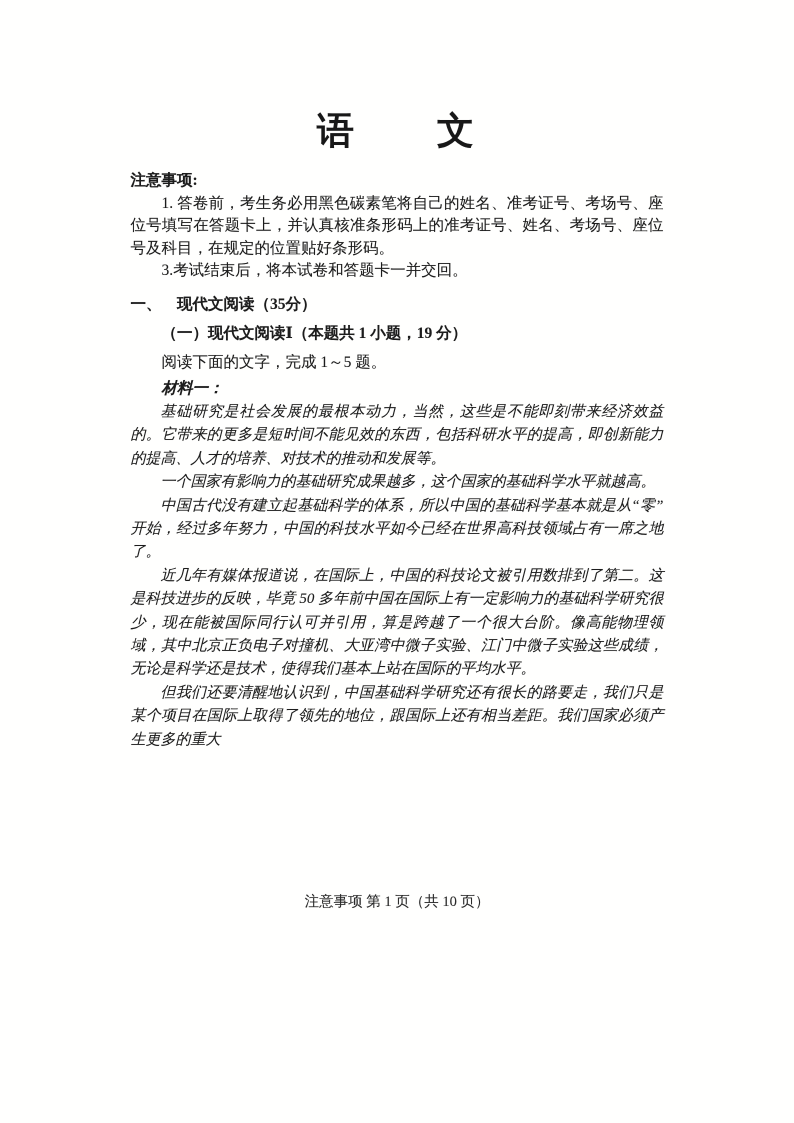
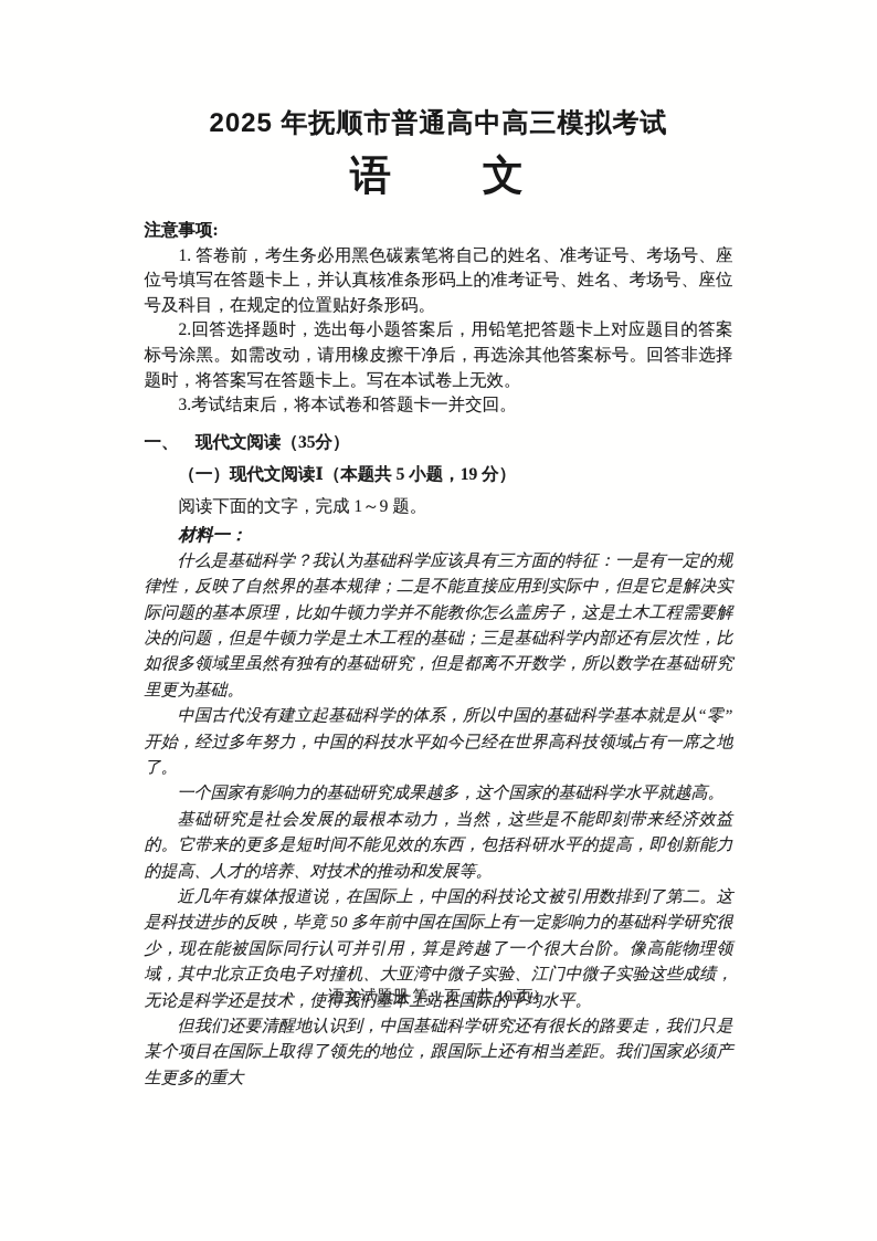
+ 2025 年抚顺市普通高中高三模拟考试
  语 文
  注意事项:
  1. 答卷前，考生务必用黑色碳素笔将自己的姓名、准考证号、考场号、座位号填写在答题卡上，并认真核准条形码上的准考证号、姓名、考场号、座位号及科目，在规定的位置贴好条形码。
+ 2.回答选择题时，选出每小题答案后，用铅笔把答题卡上对应题目的答案标号涂黑。如需改动，请用橡皮擦干净后，再选涂其他答案标号。回答非选择题时，将答案写在答题卡上。写在本试卷上无效。
  3.考试结束后，将本试卷和答题卡一并交回。
  一、 现代文阅读（35分）
- （一）现代文阅读Ⅰ（本题共 1 小题，19 分）
+ （一）现代文阅读Ⅰ（本题共 5 小题，19 分）
- 阅读下面的文字，完成 1～5 题。
+ 阅读下面的文字，完成 1～9 题。
  材料一：
+ 什么是基础科学？我认为基础科学应该具有三方面的特征：一是有一定的规律性，反映了自然界的基本规律；二是不能直接应用到实际中，但是它是解决实际问题的基本原理，比如牛顿力学并不能教你怎么盖房子，这是土木工程需要解决的问题，但是牛顿力学是土木工程的基础；三是基础科学内部还有层次性，比如很多领域里虽然有独有的基础研究，但是都离不开数学，所以数学在基础研究里更为基础。
- 基础研究是社会发展的最根本动力，当然，这些是不能即刻带来经济效益的。它带来的更多是短时间不能见效的东西，包括科研水平的提高，即创新能力的提高、人才的培养、对技术的推动和发展等。
+ 中国古代没有建立起基础科学的体系，所以中国的基础科学基本就是从“零”开始，经过多年努力，中国的科技水平如今已经在世界高科技领域占有一席之地了。
  一个国家有影响力的基础研究成果越多，这个国家的基础科学水平就越高。
- 中国古代没有建立起基础科学的体系，所以中国的基础科学基本就是从“零”开始，经过多年努力，中国的科技水平如今已经在世界高科技领域占有一席之地了。
+ 基础研究是社会发展的最根本动力，当然，这些是不能即刻带来经济效益的。它带来的更多是短时间不能见效的东西，包括科研水平的提高，即创新能力的提高、人才的培养、对技术的推动和发展等。
  近几年有媒体报道说，在国际上，中国的科技论文被引用数排到了第二。这是科技进步的反映，毕竟 50 多年前中国在国际上有一定影响力的基础科学研究很少，现在能被国际同行认可并引用，算是跨越了一个很大台阶。像高能物理领域，其中北京正负电子对撞机、大亚湾中微子实验、江门中微子实验这些成绩，无论是科学还是技术，使得我们基本上站在国际的平均水平。
  但我们还要清醒地认识到，中国基础科学研究还有很长的路要走，我们只是某个项目在国际上取得了领先的地位，跟国际上还有相当差距。我们国家必须产生更多的重大
- 注意事项 第 1 页（共 10 页）
+ 语文试题册 第 1 页（共 10 页）
